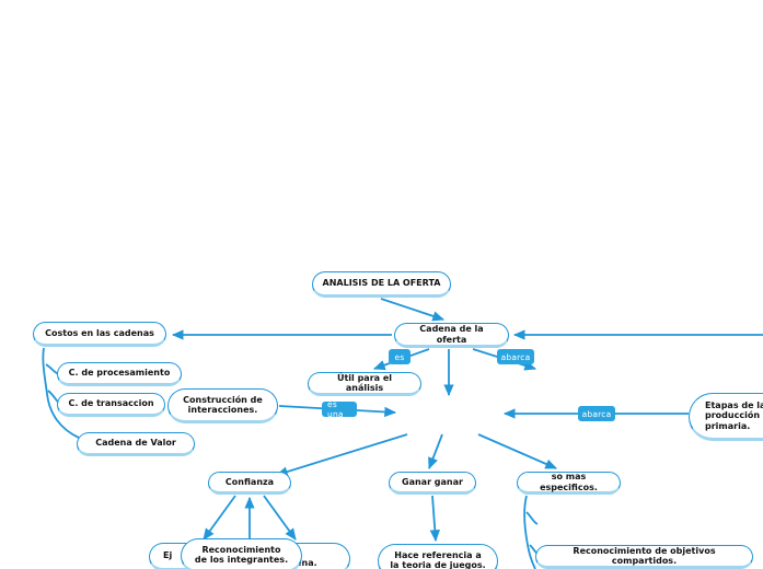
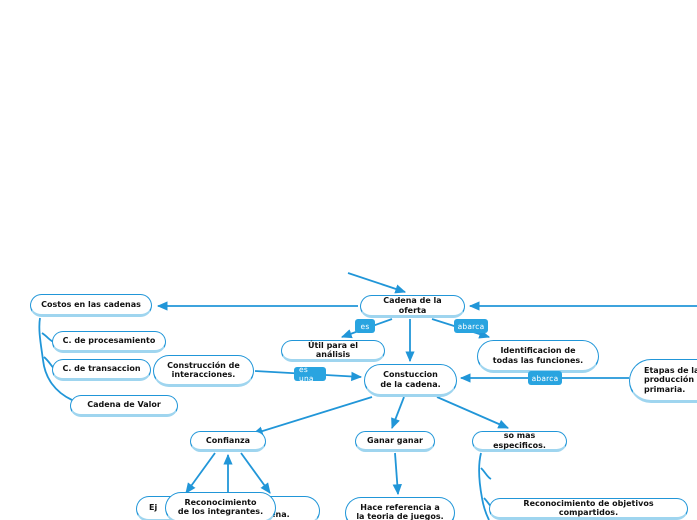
- ANALISIS DE LA OFERTA
  Cadena de la oferta
  Costos en las cadenas
  C. de procesamiento
  C. de transaccion
  Cadena de Valor
  Construcción de
  interacciones.
  Útil para el análisis
+ Constuccion
+ de la cadena.
+ Identificacion de
+ todas las funciones.
  Etapas de l
  producción
  primaria.
  Confianza
  Ganar ganar
  so mas especificos.
  Reconocimiento de objetivos compartidos.
  Ej
  Reconocimiento
  de los integrantes.
  Hace referencia a
  la teoria de juegos.
  es
  abarca
  es una
  abarca
